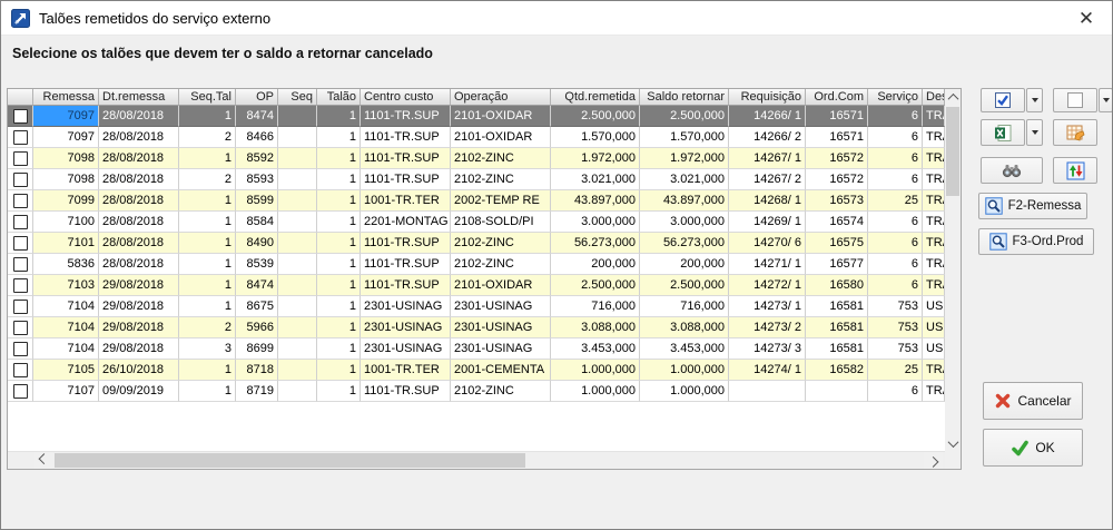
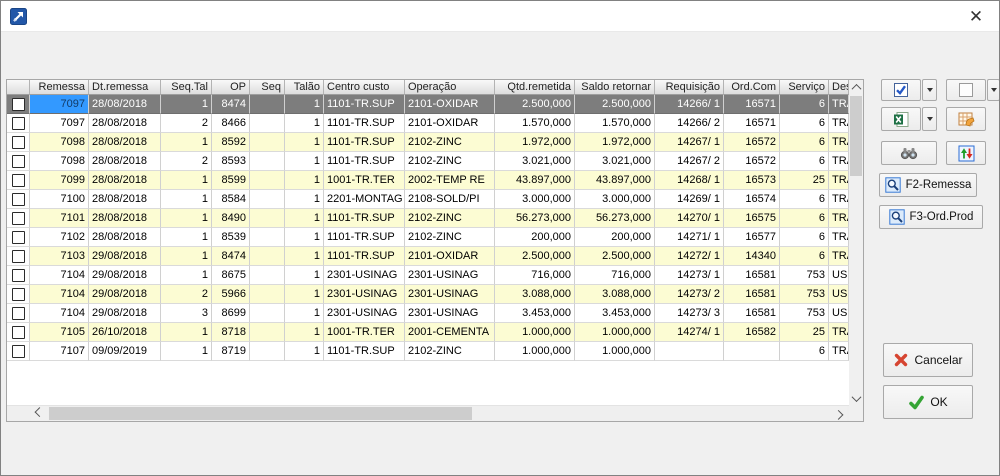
- Talões remetidos do serviço externo
  ✕
- Selecione os talões que devem ter o saldo a retornar cancelado
  Remessa
  Dt.remessa
  Seq.Tal
  OP
  Seq
  Talão
  Centro custo
  Operação
  Qtd.remetida
  Saldo retornar
  Requisição
  Ord.Com
  Serviço
  7097
  28/08/2018
  1
  8474
  1
  1101-TR.SUP
  2101-OXIDAR
  2.500,000
  2.500,000
  14266/ 1
  16571
  6
  7097
  28/08/2018
  2
  8466
  1
  1101-TR.SUP
  2101-OXIDAR
  1.570,000
  1.570,000
  14266/ 2
  16571
  6
  7098
  28/08/2018
  1
  8592
  1
  1101-TR.SUP
  2102-ZINC
  1.972,000
  1.972,000
  14267/ 1
  16572
  6
  7098
  28/08/2018
  2
  8593
  1
  1101-TR.SUP
  2102-ZINC
  3.021,000
  3.021,000
  14267/ 2
  16572
  6
  7099
  28/08/2018
  1
  8599
  1
  1001-TR.TER
  2002-TEMP RE
  43.897,000
  43.897,000
  14268/ 1
  16573
  25
  7100
  28/08/2018
  1
  8584
  1
  2201-MONTAG
  2108-SOLD/PI
  3.000,000
  3.000,000
  14269/ 1
  16574
  6
  7101
  28/08/2018
  1
  8490
  1
  1101-TR.SUP
  2102-ZINC
  56.273,000
  56.273,000
- 14270/ 6
+ 14270/ 1
  16575
  6
- 5836
+ 7102
  28/08/2018
  1
  8539
  1
  1101-TR.SUP
  2102-ZINC
  200,000
  200,000
  14271/ 1
  16577
  6
  7103
  29/08/2018
  1
  8474
  1
  1101-TR.SUP
  2101-OXIDAR
  2.500,000
  2.500,000
  14272/ 1
- 16580
+ 14340
  6
  7104
  29/08/2018
  1
  8675
  1
  2301-USINAG
  2301-USINAG
  716,000
  716,000
  14273/ 1
  16581
  753
  7104
  29/08/2018
  2
  5966
  1
  2301-USINAG
  2301-USINAG
  3.088,000
  3.088,000
  14273/ 2
  16581
  753
  7104
  29/08/2018
  3
  8699
  1
  2301-USINAG
  2301-USINAG
  3.453,000
  3.453,000
  14273/ 3
  16581
  753
  7105
  26/10/2018
  1
  8718
  1
  1001-TR.TER
  2001-CEMENTA
  1.000,000
  1.000,000
  14274/ 1
  16582
  25
  7107
  09/09/2019
  1
  8719
  1
  1101-TR.SUP
  2102-ZINC
  1.000,000
  1.000,000
  6
  F2-Remessa
  F3-Ord.Prod
  Cancelar
  OK
